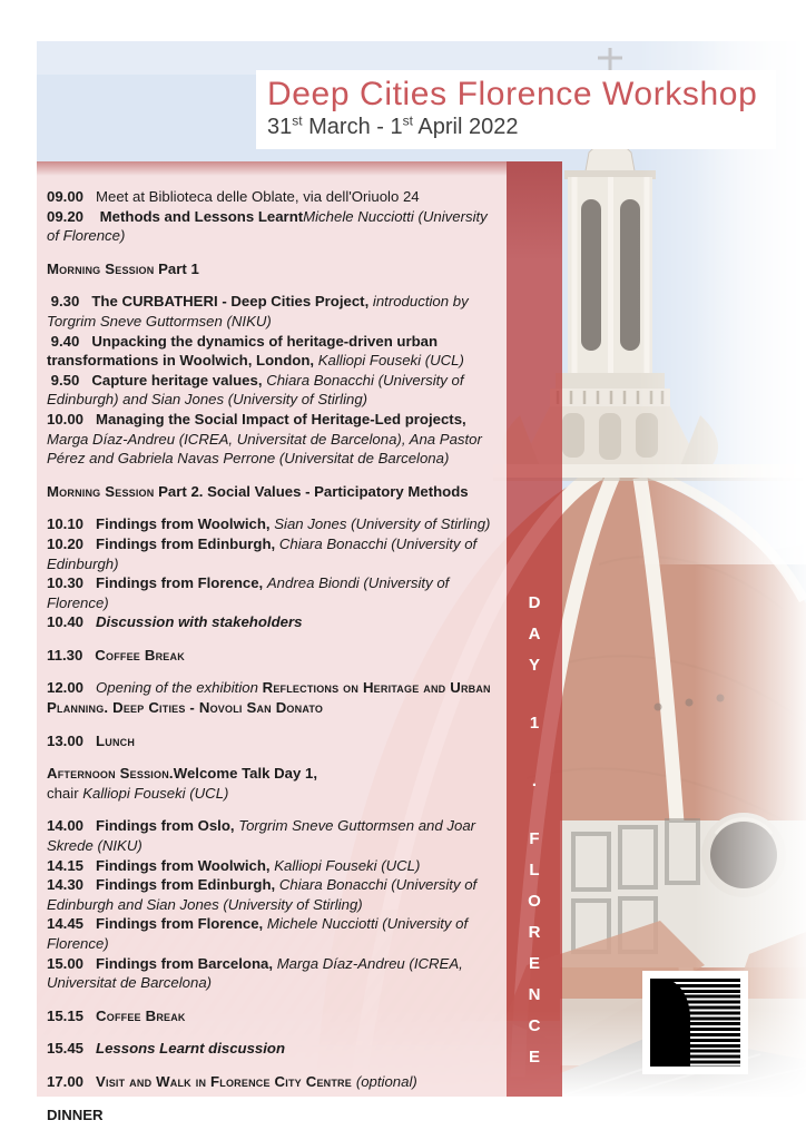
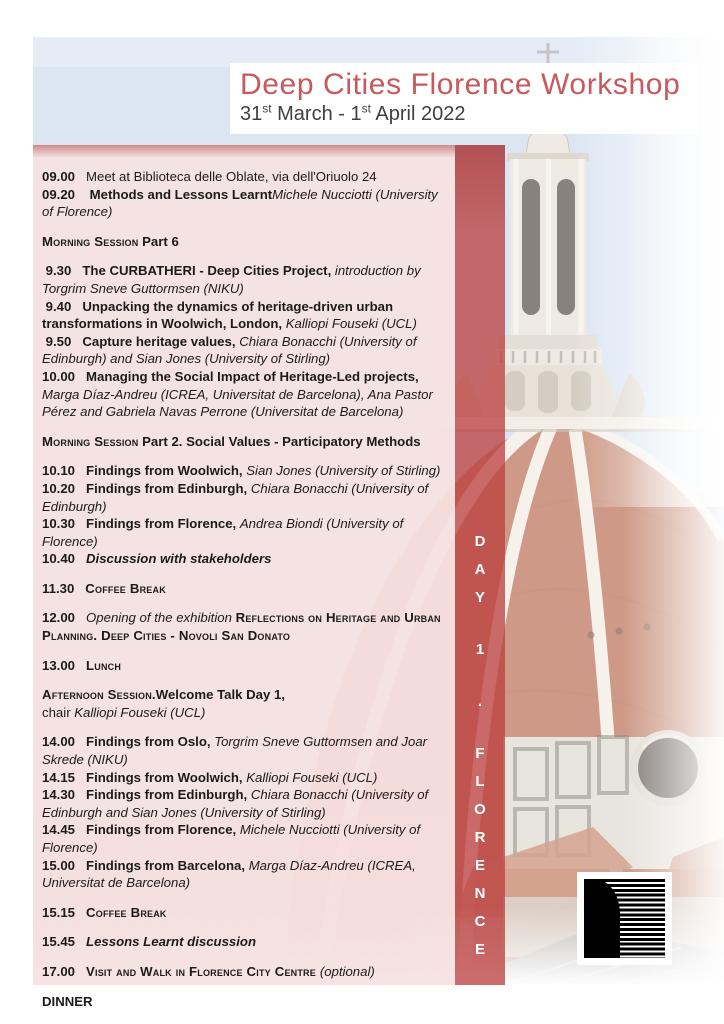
  09.00 Meet at Biblioteca delle Oblate, via dell'Oriuolo 24
  09.20 Methods and Lessons LearntMichele Nucciotti (University of Florence)
- Morning Session Part 1
+ Morning Session Part 6
  9.30 The CURBATHERI - Deep Cities Project, introduction by Torgrim Sneve Guttormsen (NIKU)
  9.40 Unpacking the dynamics of heritage-driven urban transformations in Woolwich, London, Kalliopi Fouseki (UCL)
  9.50 Capture heritage values, Chiara Bonacchi (University of Edinburgh) and Sian Jones (University of Stirling)
  10.00 Managing the Social Impact of Heritage-Led projects, Marga Díaz-Andreu (ICREA, Universitat de Barcelona), Ana Pastor Pérez and Gabriela Navas Perrone (Universitat de Barcelona)
  Morning Session Part 2. Social Values - Participatory Methods
  10.10 Findings from Woolwich, Sian Jones (University of Stirling)
  10.20 Findings from Edinburgh, Chiara Bonacchi (University of Edinburgh)
  10.30 Findings from Florence, Andrea Biondi (University of Florence)
  10.40 Discussion with stakeholders
  11.30 Coffee Break
  12.00 Opening of the exhibition Reflections on Heritage and Urban Planning. Deep Cities - Novoli San Donato
  13.00 Lunch
  Afternoon Session.Welcome Talk Day 1,
  chair Kalliopi Fouseki (UCL)
  14.00 Findings from Oslo, Torgrim Sneve Guttormsen and Joar Skrede (NIKU)
  14.15 Findings from Woolwich, Kalliopi Fouseki (UCL)
  14.30 Findings from Edinburgh, Chiara Bonacchi (University of Edinburgh and Sian Jones (University of Stirling)
  14.45 Findings from Florence, Michele Nucciotti (University of Florence)
  15.00 Findings from Barcelona, Marga Díaz-Andreu (ICREA, Universitat de Barcelona)
  15.15 Coffee Break
  15.45 Lessons Learnt discussion
  17.00 Visit and Walk in Florence City Centre (optional)
  DINNER
  D
  A
  Y
  1
  .
  F
  L
  O
  R
  E
  N
  C
  E
  Deep Cities Florence Workshop
  31st March - 1st April 2022
